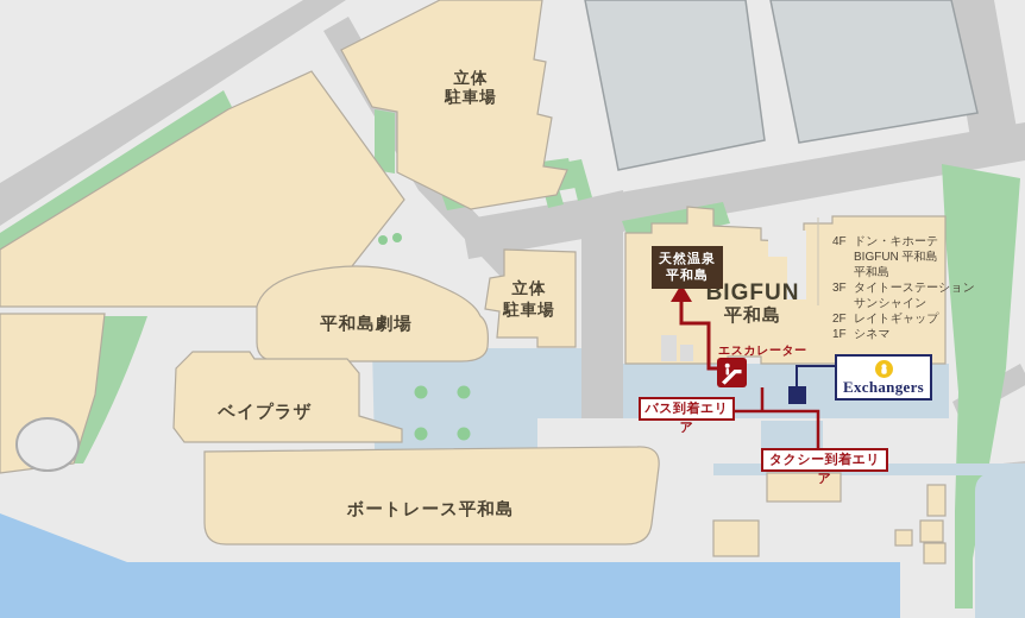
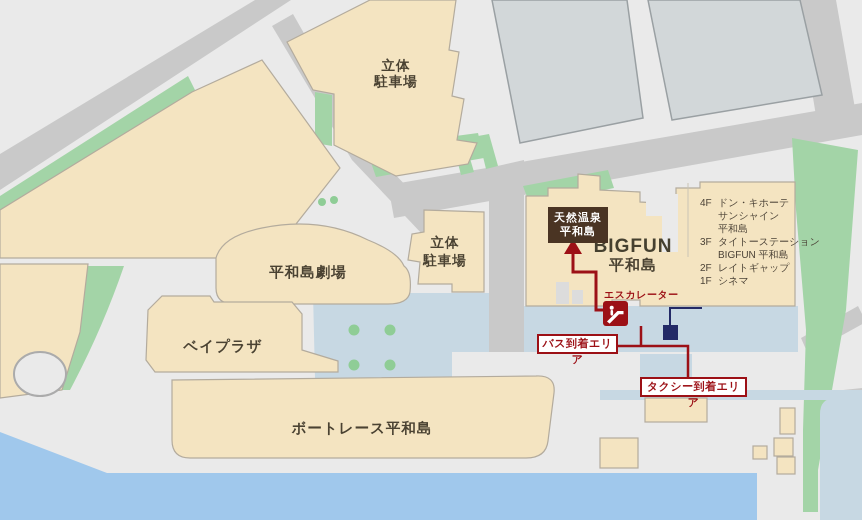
  立体
  駐車場
  立体
  駐車場
  平和島劇場
  ベイプラザ
  ボートレース平和島
  BIGFUN
  平和島
  天然温泉
  平和島
  エスカレーター
  バス到着エリア
  タクシー到着エリア
- Exchangers
  4F
  ドン・キホーテ
- BIGFUN 平和島
+ サンシャイン
  平和島
  3F
  タイトーステーション
- サンシャイン
+ BIGFUN 平和島
  2F
  レイトギャップ
  1F
  シネマ
